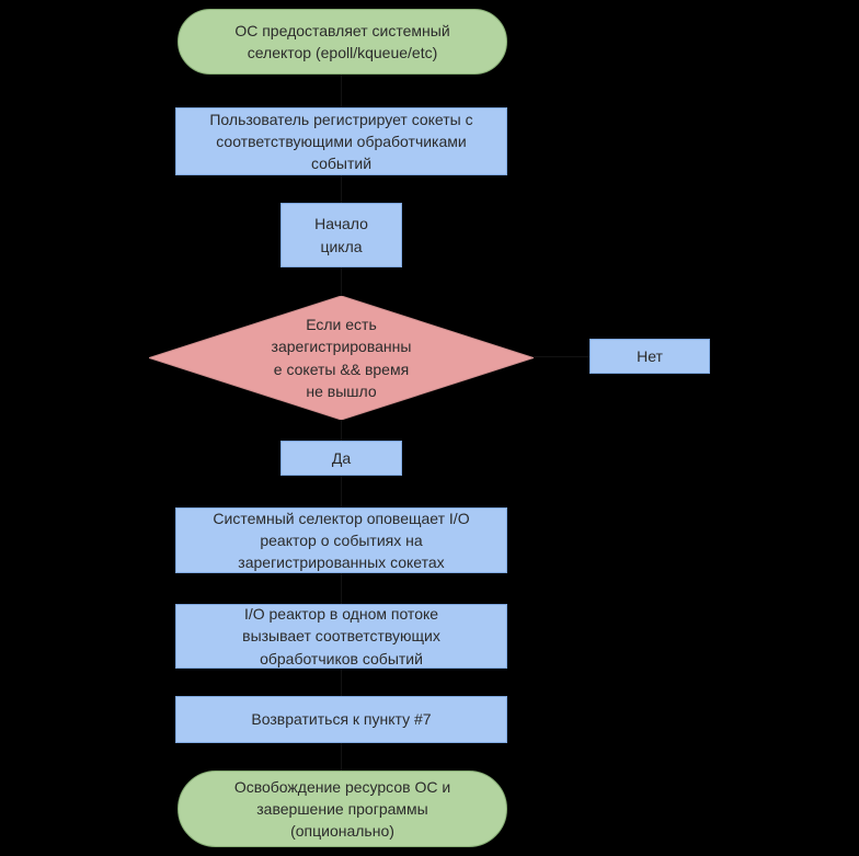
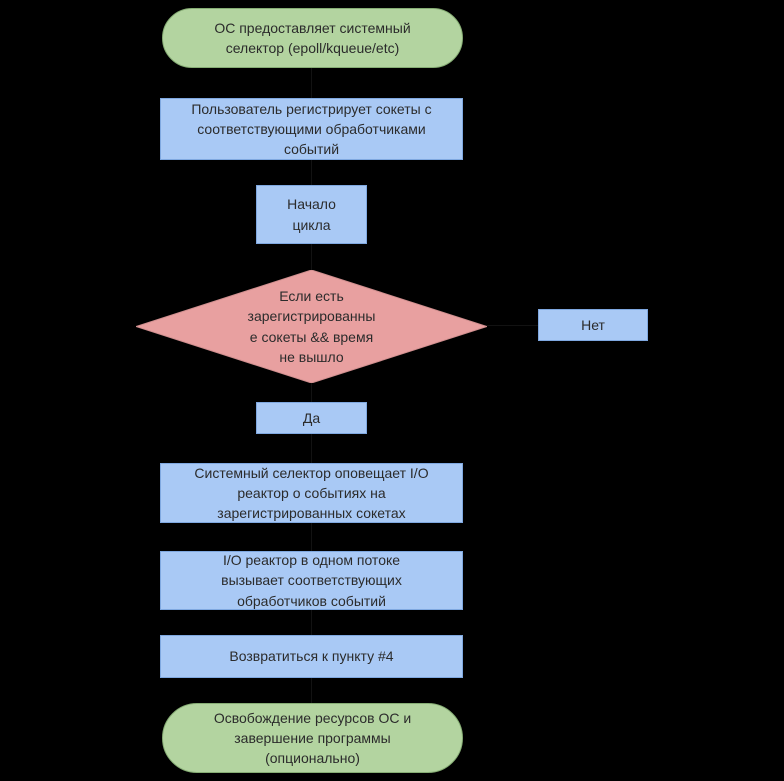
  ОС предоставляет системный
  селектор (epoll/kqueue/etc)
  Пользователь регистрирует сокеты с
  соответствующими обработчиками
  событий
  Начало
  цикла
  Если есть
  зарегистрированны
  е сокеты && время
  не вышло
  Нет
  Да
  Системный селектор оповещает I/O
  реактор о событиях на
  зарегистрированных сокетах
  I/O реактор в одном потоке
  вызывает соответствующих
  обработчиков событий
- Возвратиться к пункту #7
+ Возвратиться к пункту #4
  Освобождение ресурсов ОС и
  завершение программы
  (опционально)
